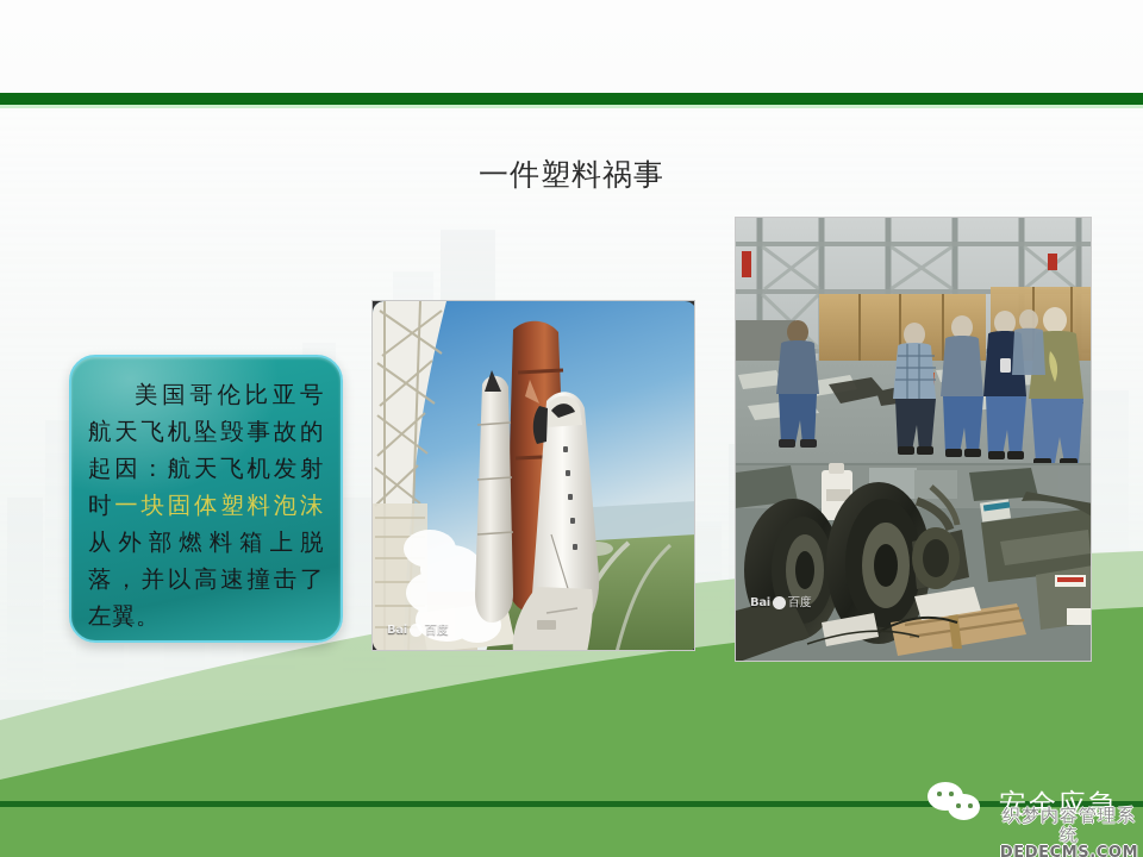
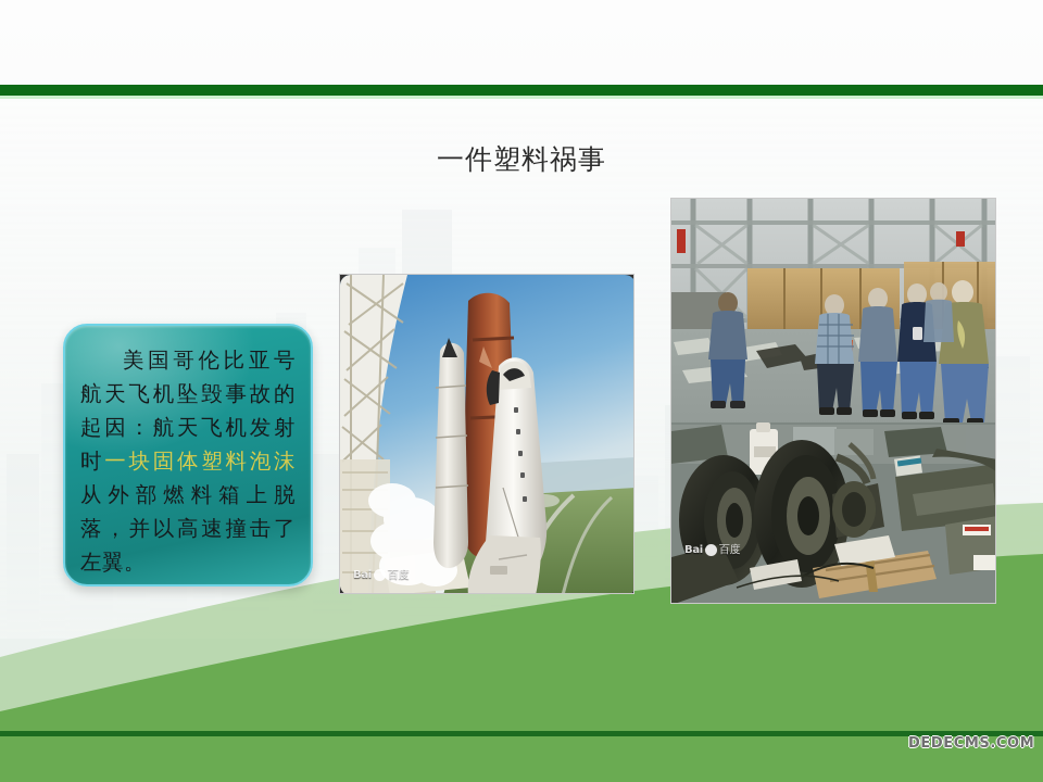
  一件塑料祸事
  美国哥伦比亚号航天飞机坠毁事故的起因：航天飞机发射时一块固体塑料泡沫从外部燃料箱上脱落，并以高速撞击了左翼。
  Bai
  百度
  Bai
  百度
- 安全应急
- 织梦内容管理系统
  DEDECMS.COM
